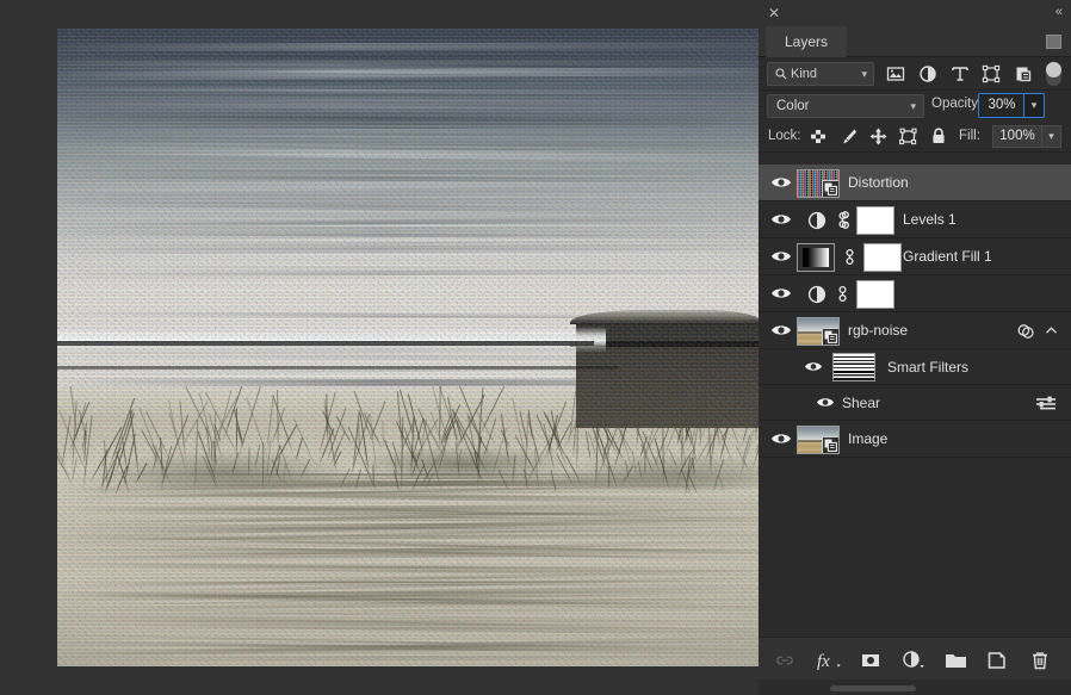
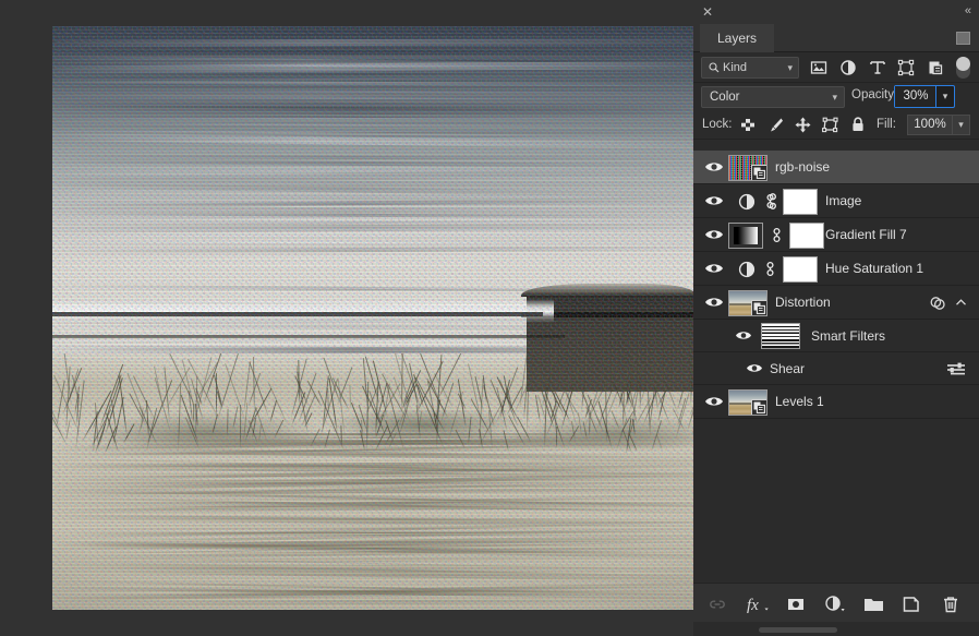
  ✕
  «
  Layers
  Kind
  ▾
  Color
  ▾
  Opacity
  30%
  ▾
  Lock:
  Fill:
  100%
  ▾
- Distortion
+ rgb-noise
- Levels 1
+ Image
- Gradient Fill 1
+ Gradient Fill 7
+ Hue Saturation 1
- rgb-noise
+ Distortion
  Smart Filters
  Shear
- Image
+ Levels 1
  fx
